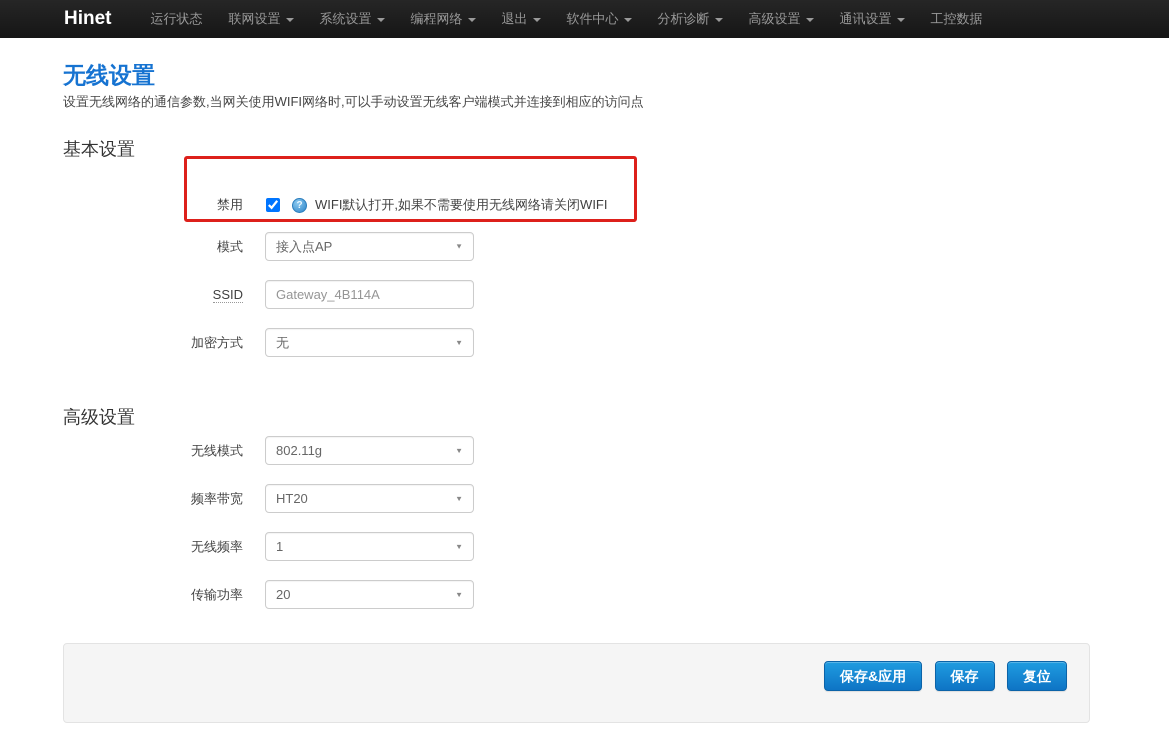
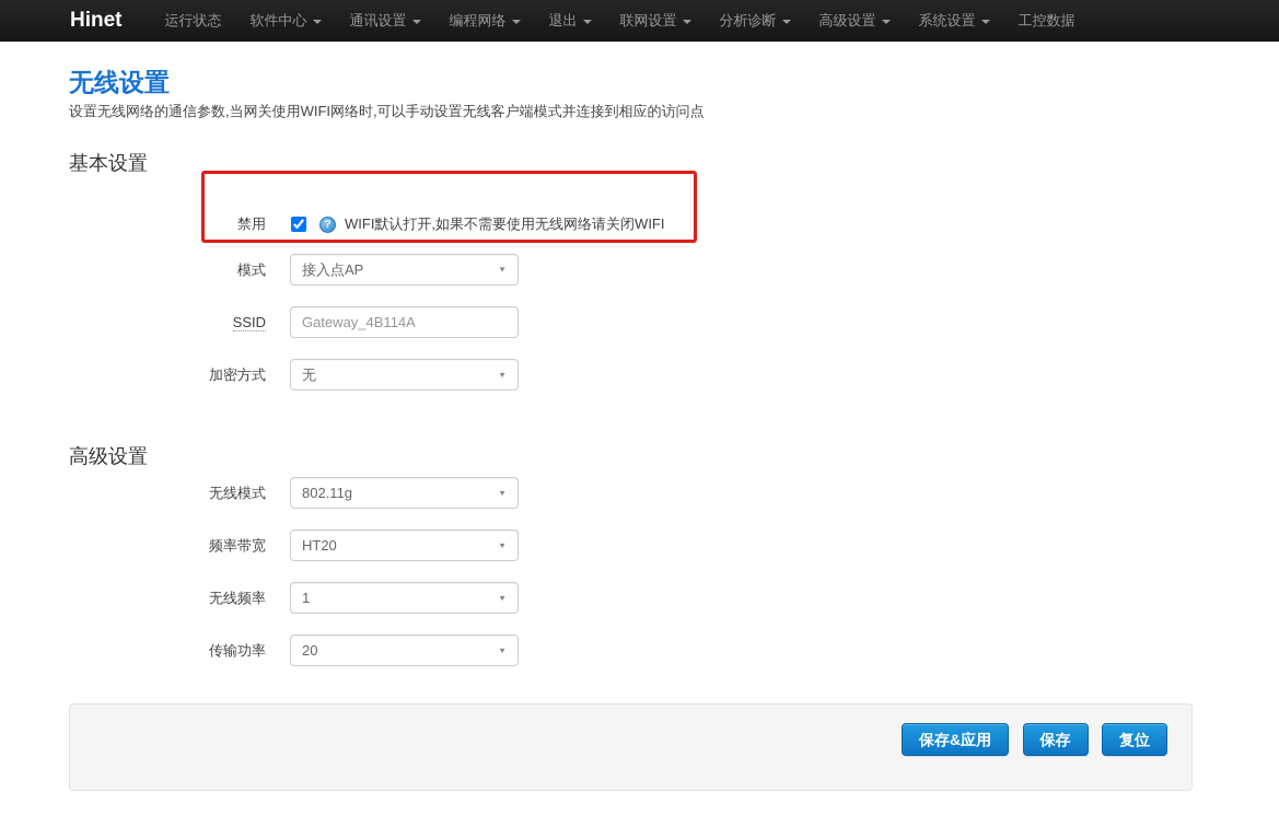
  Hinet
  运行状态
- 联网设置
+ 软件中心
- 系统设置
+ 通讯设置
  编程网络
  退出
- 软件中心
+ 联网设置
  分析诊断
  高级设置
- 通讯设置
+ 系统设置
  工控数据
  无线设置
  设置无线网络的通信参数,当网关使用WIFI网络时,可以手动设置无线客户端模式并连接到相应的访问点
  基本设置
  禁用
  ?
  WIFI默认打开,如果不需要使用无线网络请关闭WIFI
  模式
  接入点AP
  ▼
  SSID
  Gateway_4B114A
  加密方式
  无
  ▼
  高级设置
  无线模式
  802.11g
  ▼
  频率带宽
  HT20
  ▼
  无线频率
  1
  ▼
  传输功率
  20
  ▼
  保存&应用 保存 复位
